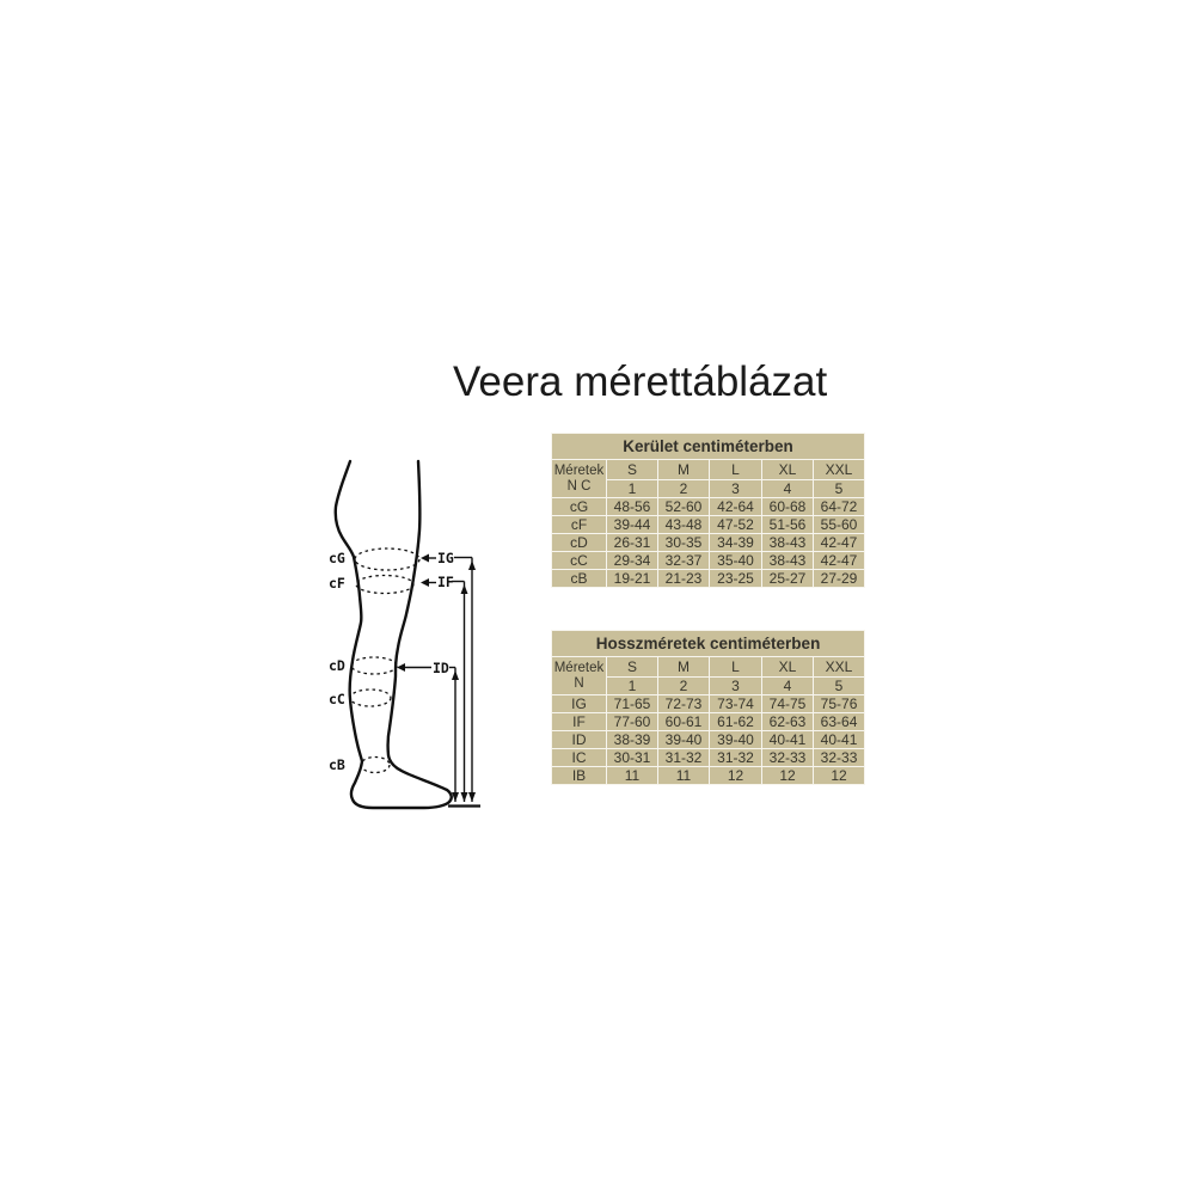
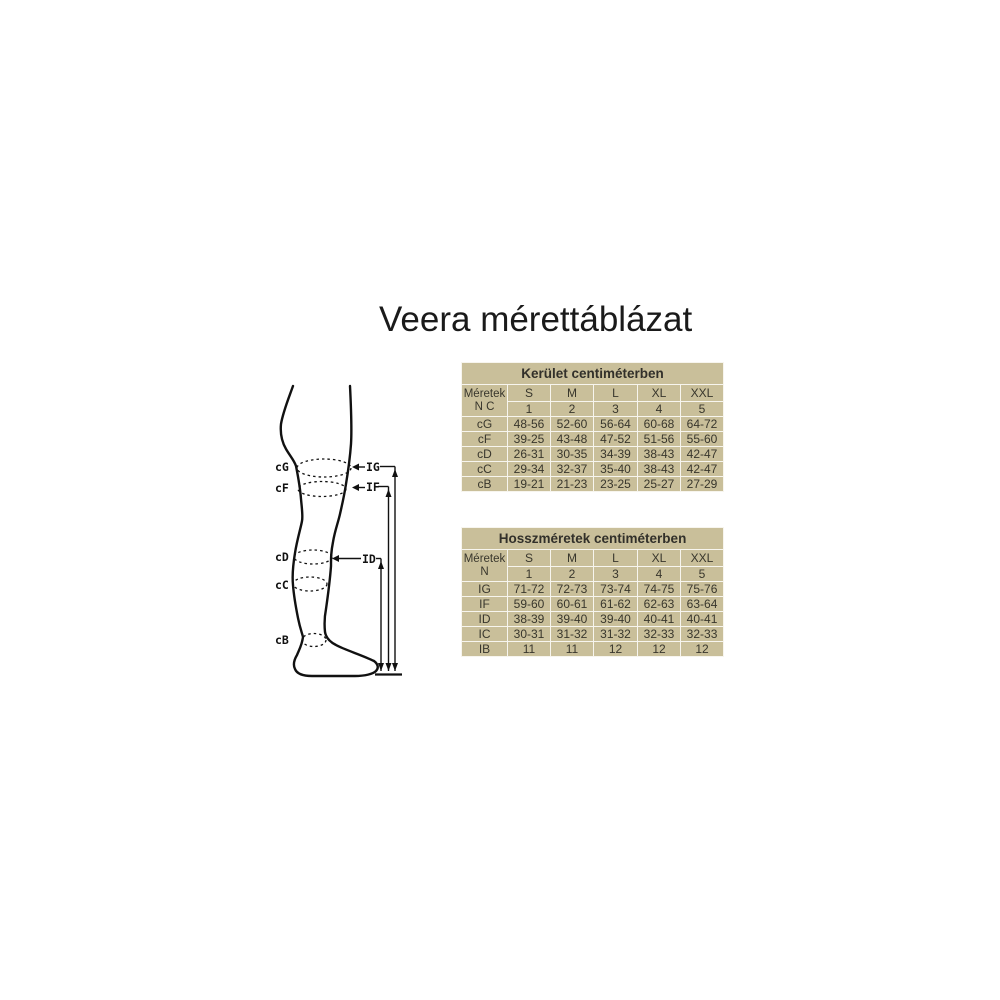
  Veera mérettáblázat
  cG
  cF
  cD
  cC
  cB
  IG
  IF
  ID
  Kerület centiméterben
  MéretekN C	S	M	L	XL	XXL
  1	2	3	4	5
- cG	48-56	52-60	42-64	60-68	64-72
+ cG	48-56	52-60	56-64	60-68	64-72
- cF	39-44	43-48	47-52	51-56	55-60
+ cF	39-25	43-48	47-52	51-56	55-60
  cD	26-31	30-35	34-39	38-43	42-47
  cC	29-34	32-37	35-40	38-43	42-47
  cB	19-21	21-23	23-25	25-27	27-29
  Hosszméretek centiméterben
  MéretekN	S	M	L	XL	XXL
  1	2	3	4	5
- IG	71-65	72-73	73-74	74-75	75-76
+ IG	71-72	72-73	73-74	74-75	75-76
- IF	77-60	60-61	61-62	62-63	63-64
+ IF	59-60	60-61	61-62	62-63	63-64
  ID	38-39	39-40	39-40	40-41	40-41
  IC	30-31	31-32	31-32	32-33	32-33
  IB	11	11	12	12	12
